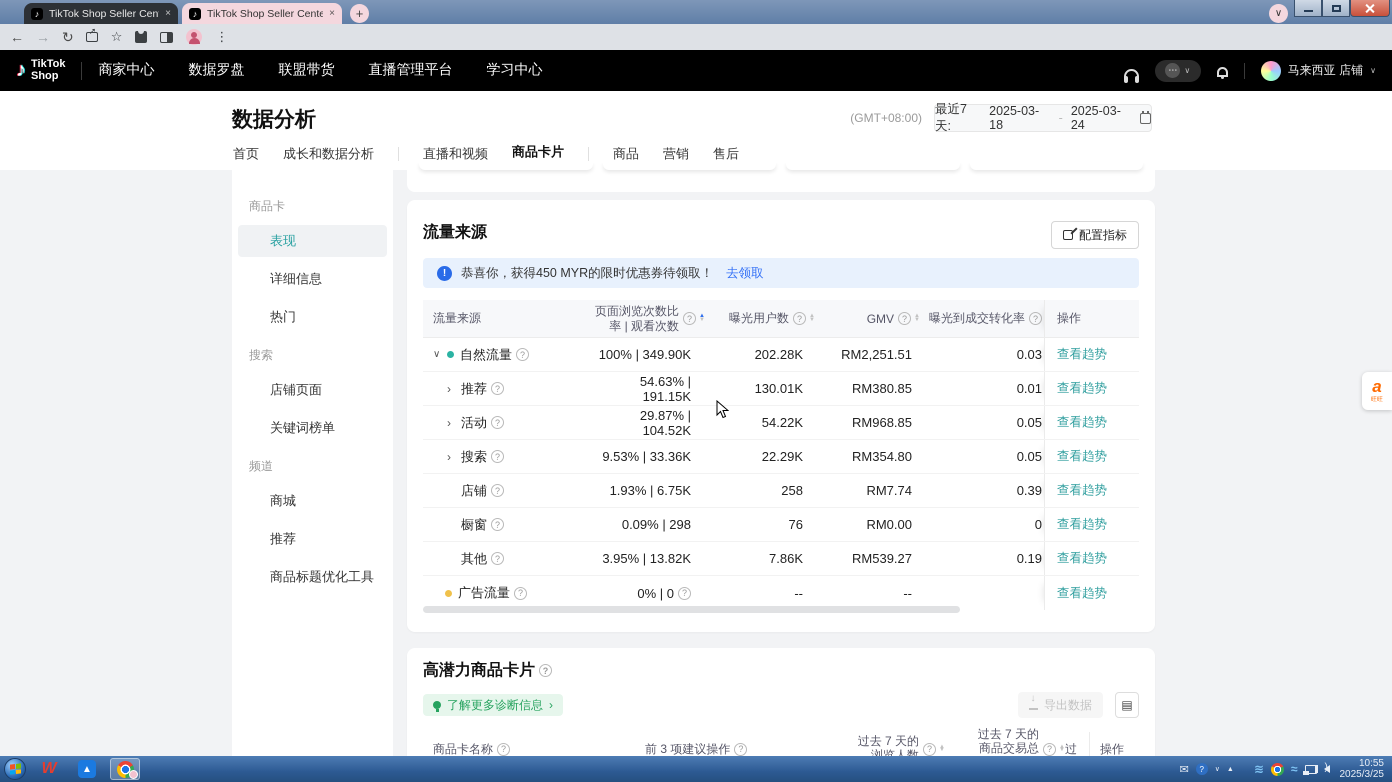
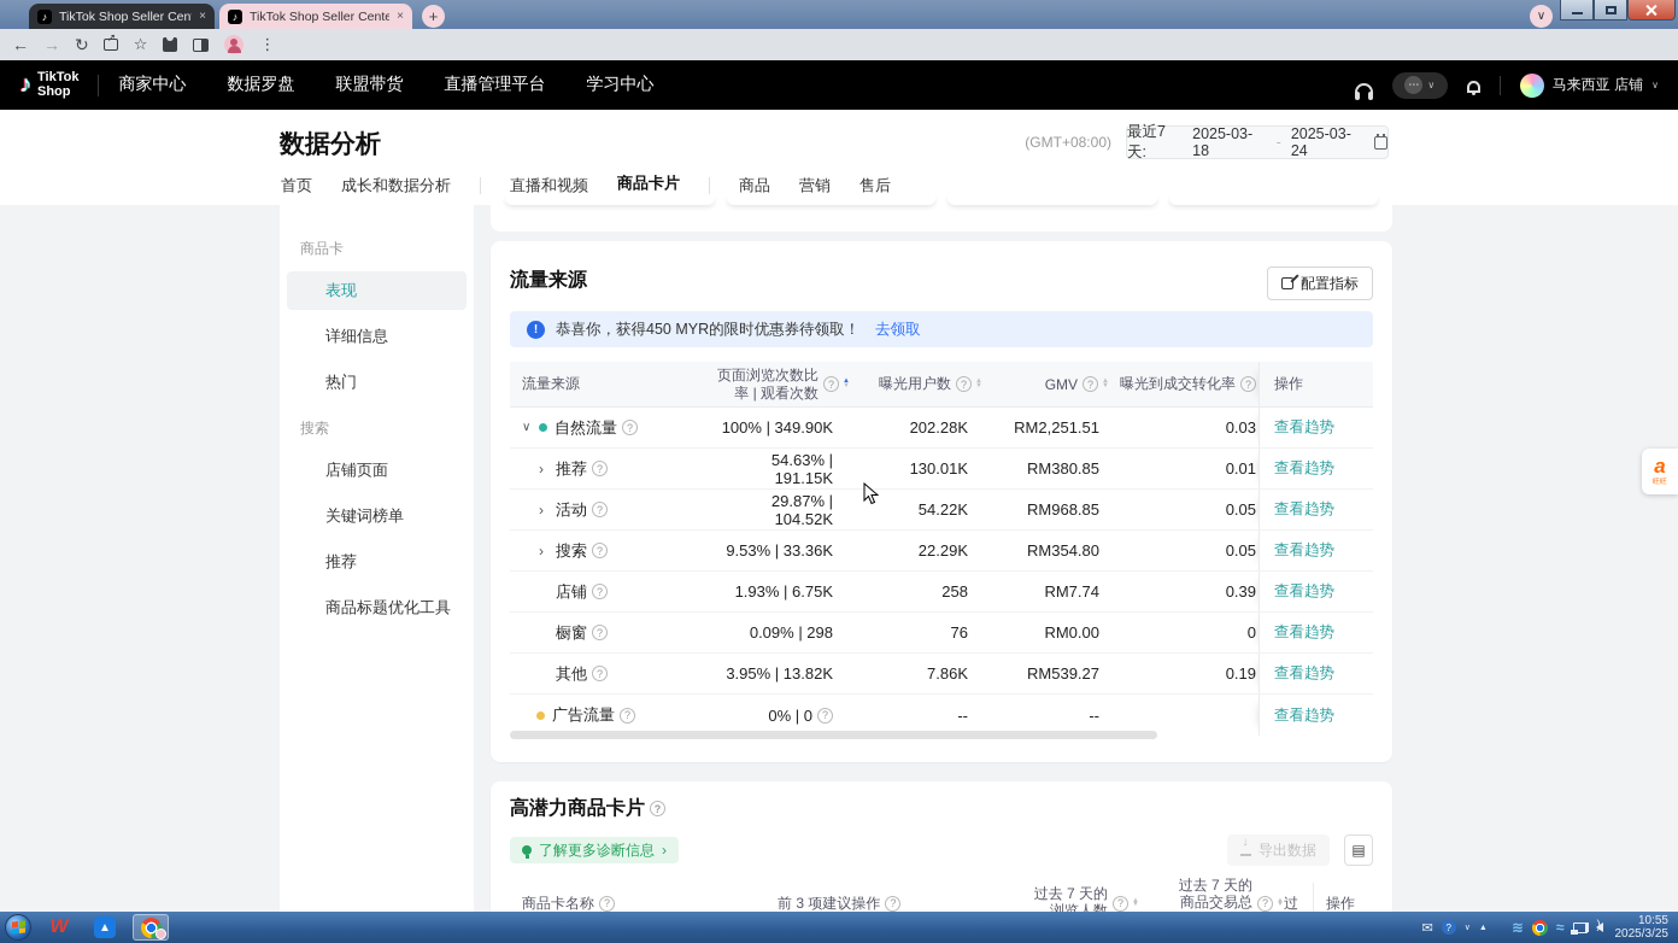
  ♪
  TikTok Shop Seller Cen
  ×
  ♪
  TikTok Shop Seller Cente
  ×
  +
  ∨
  ←
  →
  ↻
  ☆
  ⋮
  ♪
  TikTok
  Shop
  商家中心
  数据罗盘
  联盟带货
  直播管理平台
  学习中心
  ⋯
  ∨
  马来西亚 店铺
  ∨
  数据分析
  (GMT+08:00)
  最近7天:
  2025-03-18
  -
  2025-03-24
  首页
  成长和数据分析
  直播和视频
  商品卡片
  商品
  营销
  售后
  商品卡
  表现
  详细信息
  热门
  搜索
  店铺页面
  关键词榜单
- 频道
- 商城
  推荐
  商品标题优化工具
  流量来源
  配置指标
  !
  恭喜你，获得450 MYR的限时优惠券待领取！
  去领取
  流量来源
  页面浏览次数比率 | 观看次数
  ?
  曝光用户数
  ?
  GMV
  ?
  曝光到成交转化率
  ?
  操作
  ∨
  自然流量
  ?
  100% | 349.90K
  202.28K
  RM2,251.51
  0.03
  查看趋势
  ›
  推荐
  ?
  54.63% | 191.15K
  130.01K
  RM380.85
  0.01
  查看趋势
  ›
  活动
  ?
  29.87% | 104.52K
  54.22K
  RM968.85
  0.05
  查看趋势
  ›
  搜索
  ?
  9.53% | 33.36K
  22.29K
  RM354.80
  0.05
  查看趋势
  店铺
  ?
  1.93% | 6.75K
  258
  RM7.74
  0.39
  查看趋势
  橱窗
  ?
  0.09% | 298
  76
  RM0.00
  0
  查看趋势
  其他
  ?
  3.95% | 13.82K
  7.86K
  RM539.27
  0.19
  查看趋势
  广告流量
  ?
  0% | 0
  ?
  --
  --
  查看趋势
  高潜力商品卡片
  ?
  了解更多诊断信息
  ›
  导出数据
  ▤
  商品卡名称
  ?
  前 3 项建议操作
  ?
  过去 7 天的浏览人数
  ?
  过去 7 天的商品交易总
  ?
  过
  操作
  a
  W
  ▲
  ✉
  ?
  ≋
  ≈
  10:55
  2025/3/25
